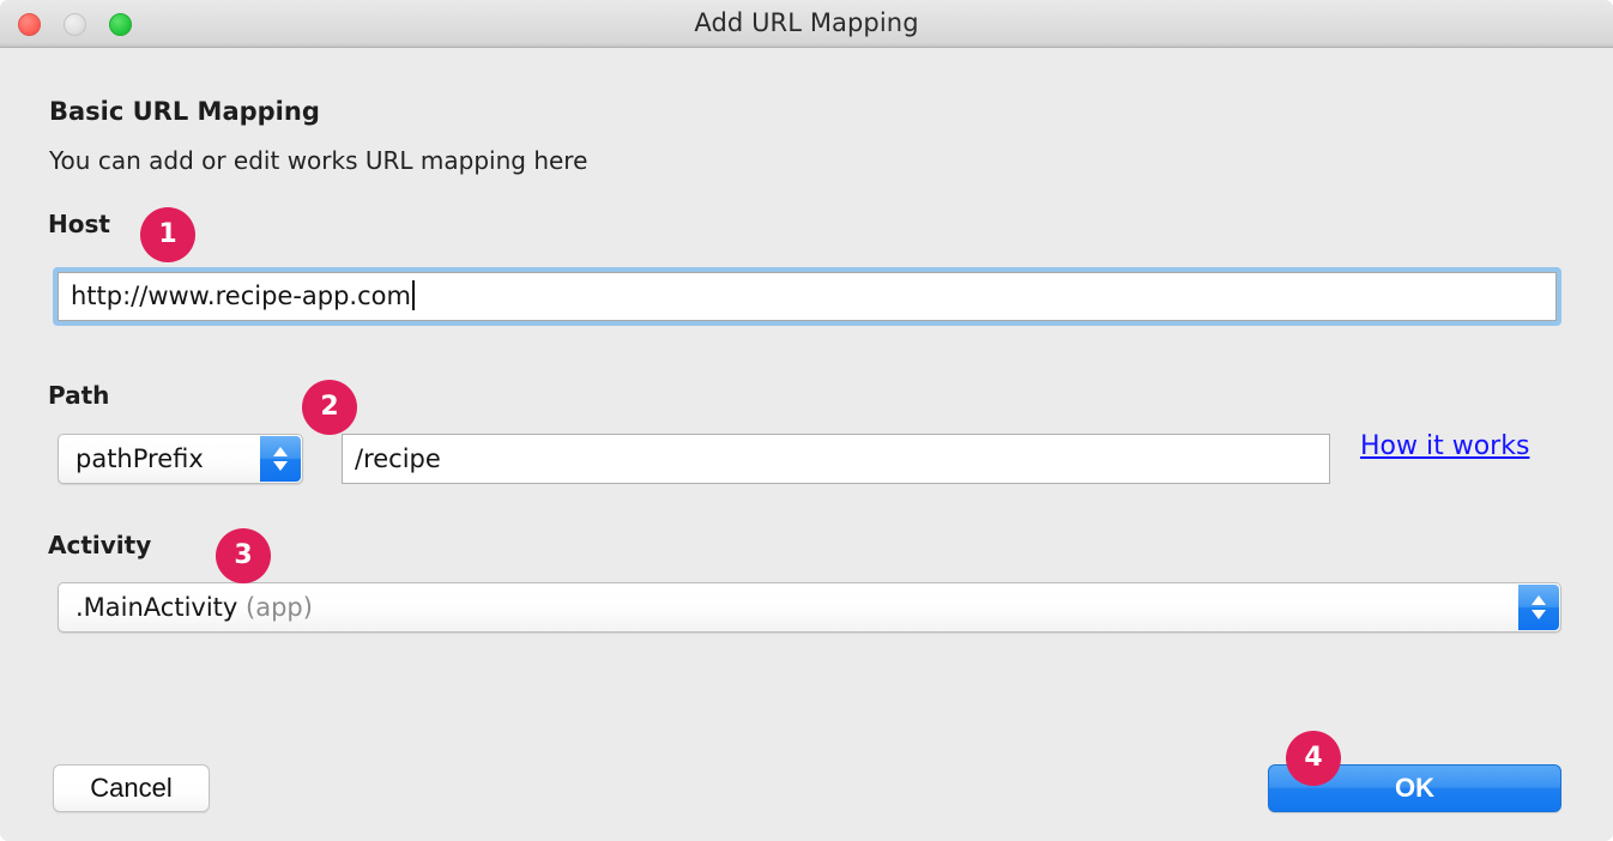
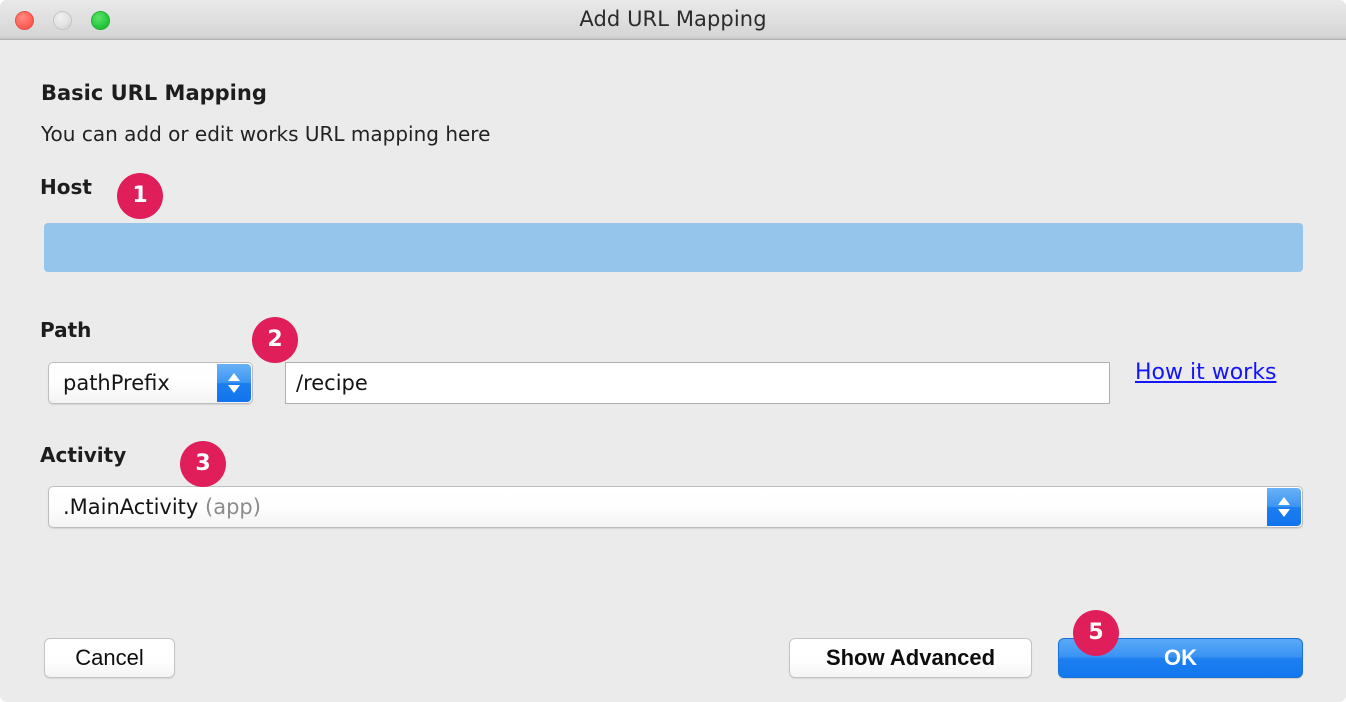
  Add URL Mapping
  Basic URL Mapping
  You can add or edit works URL mapping here
  Host
  1
- http://www.recipe-app.com
  Path
  2
  pathPrefix
  /recipe
  How it works
  Activity
  3
  .MainActivity (app)
  Cancel
+ Show Advanced
  OK
- 4
+ 5
